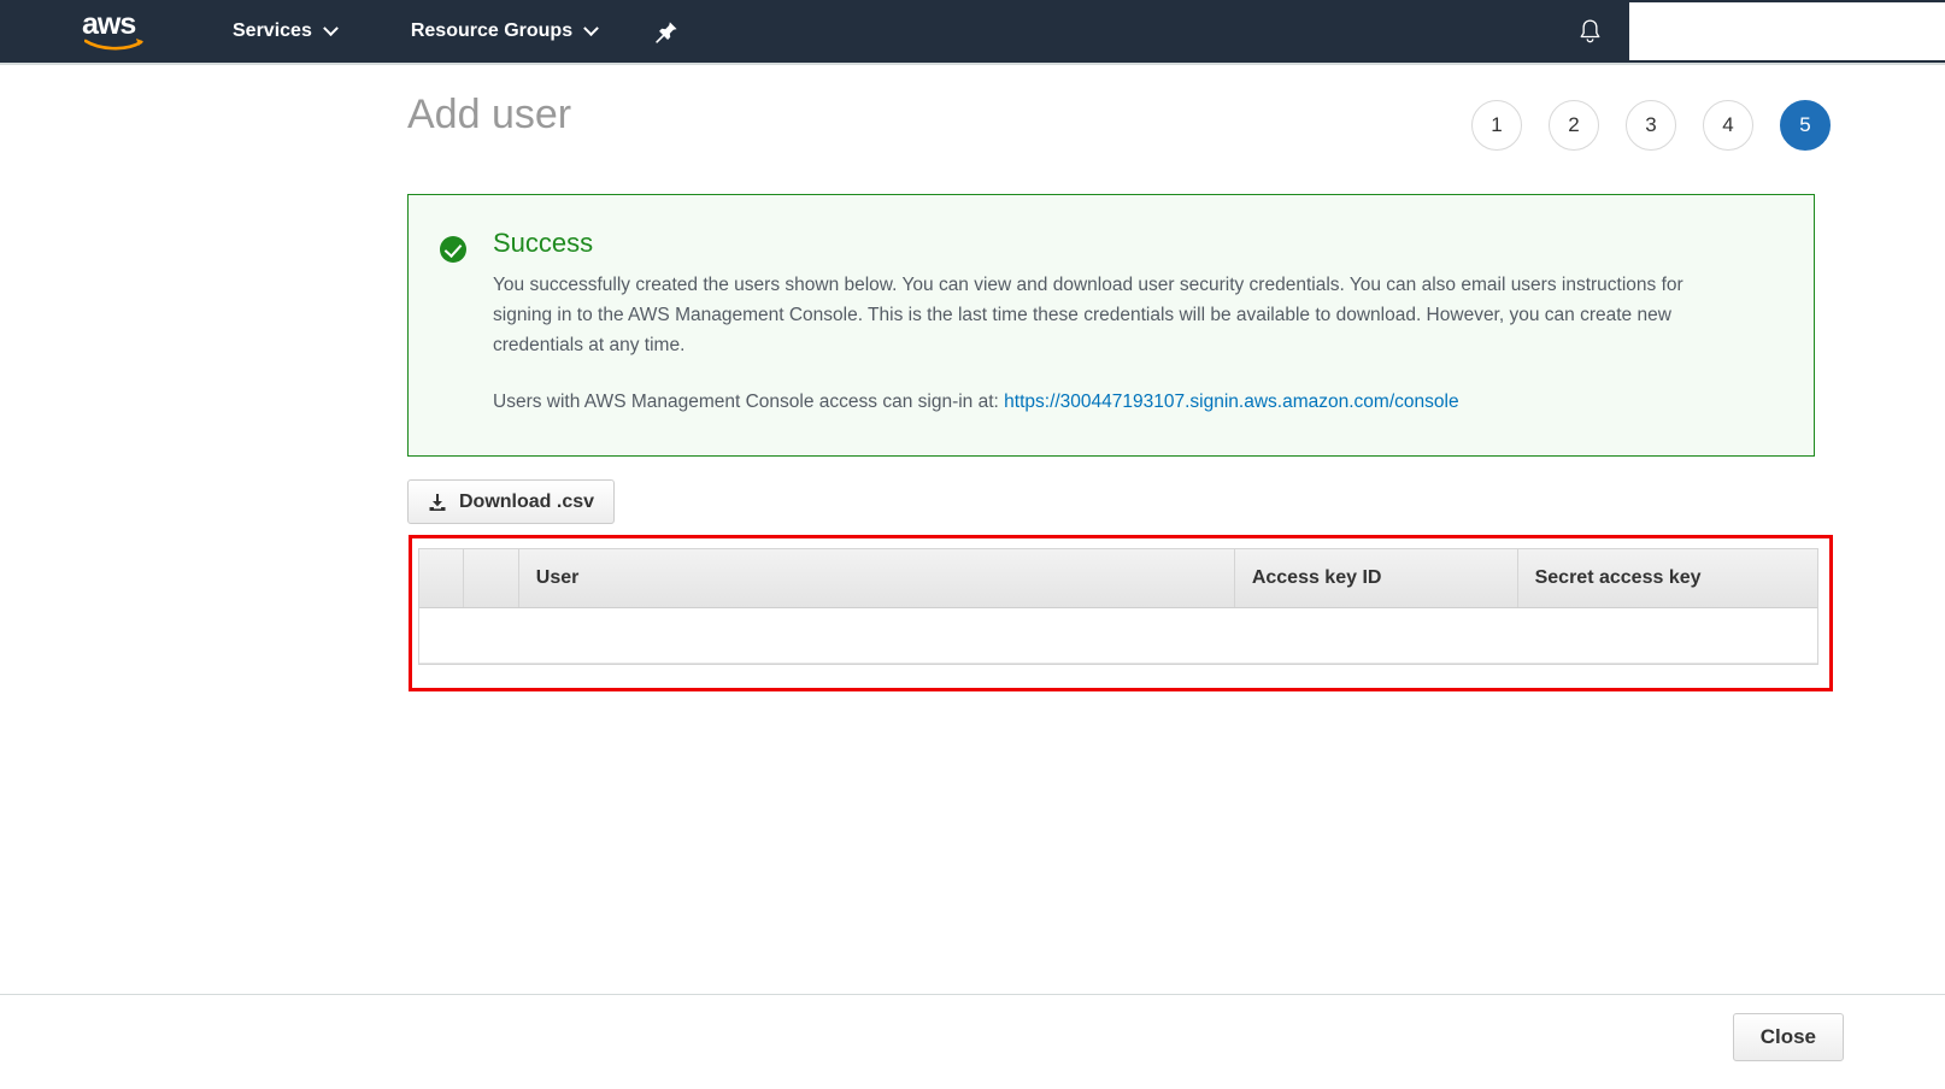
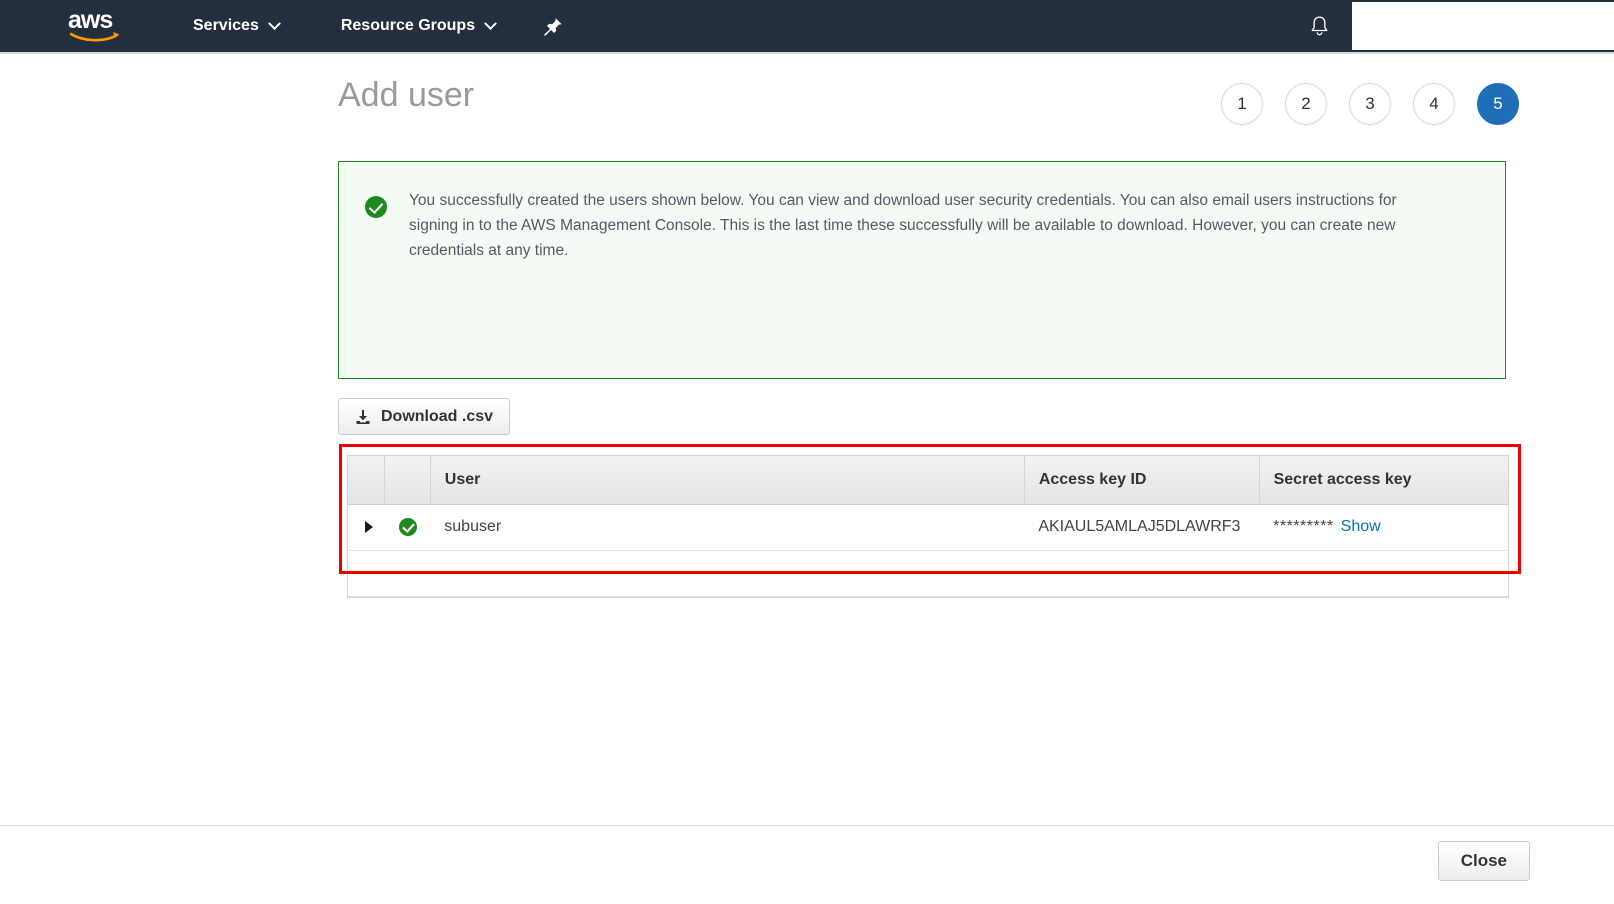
  aws
  Services
  Resource Groups
  Add user
  1
  2
  3
  4
  5
- Success
- You successfully created the users shown below. You can view and download user security credentials. You can also email users instructions for signing in to the AWS Management Console. This is the last time these credentials will be available to download. However, you can create new credentials at any time.
+ You successfully created the users shown below. You can view and download user security credentials. You can also email users instructions for signing in to the AWS Management Console. This is the last time these successfully will be available to download. However, you can create new credentials at any time.
- Users with AWS Management Console access can sign-in at: https://300447193107.signin.aws.amazon.com/console
  Download .csv
  		User	Access key ID	Secret access key
+ 		subuser	AKIAUL5AMLAJ5DLAWRF3	********* Show
  Close
